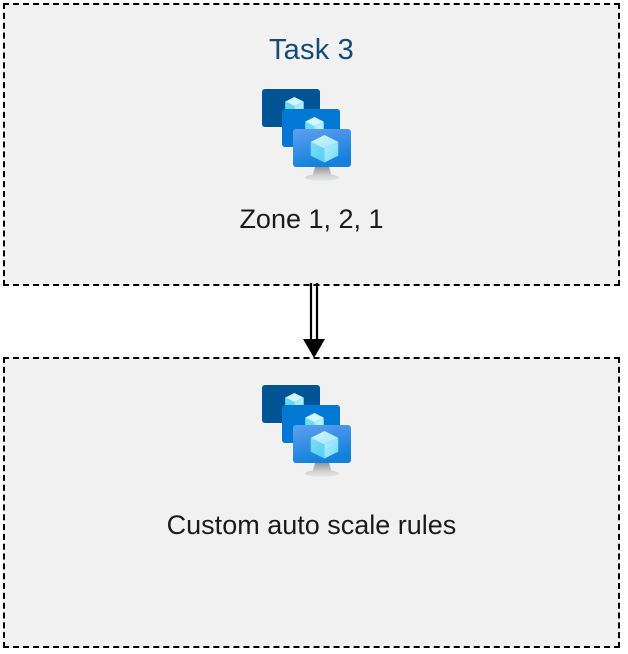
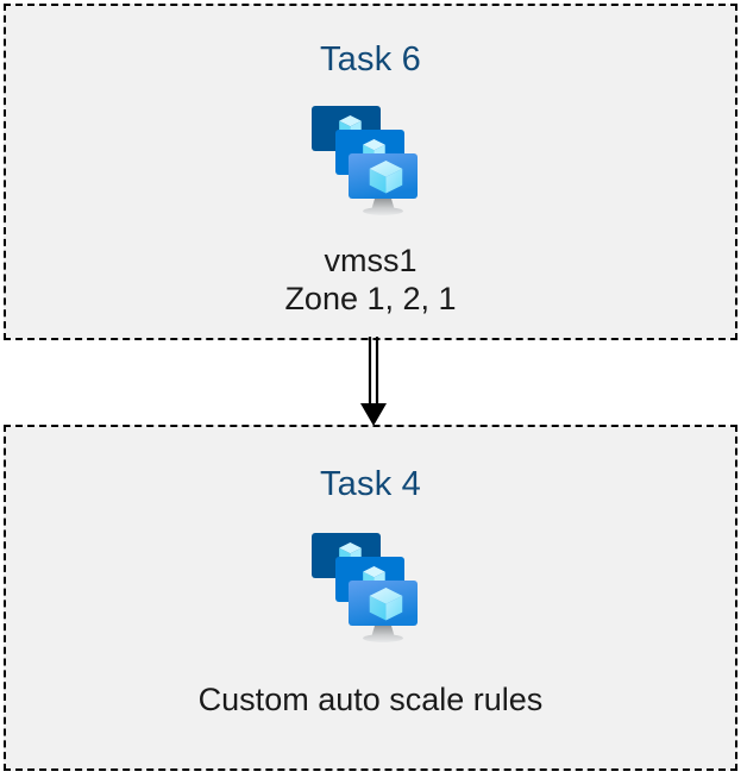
- Task 3
+ Task 6
+ vmss1
  Zone 1, 2, 1
+ Task 4
  Custom auto scale rules
